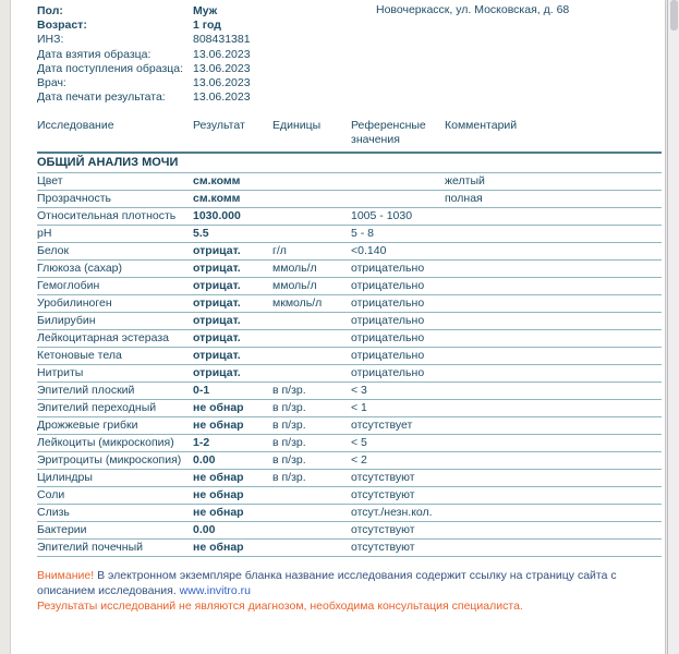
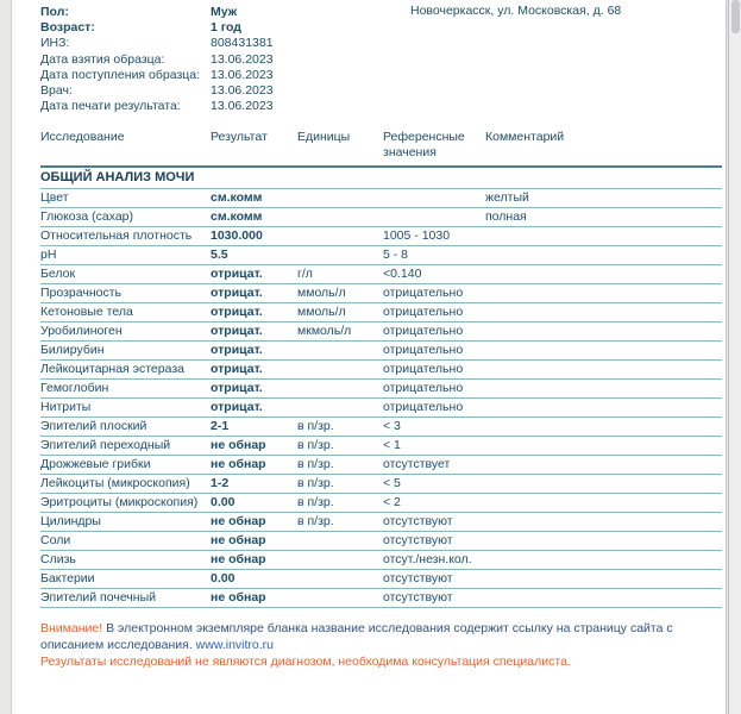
  Пол:
  Муж
  Возраст:
  1 год
  ИНЗ:
  808431381
  Дата взятия образца:
  13.06.2023
  Дата поступления образца:
  13.06.2023
  Врач:
  13.06.2023
  Дата печати результата:
  13.06.2023
  Новочеркасск, ул. Московская, д. 68
  Исследование	Результат	Единицы	Референсные значения	Комментарий
  ОБЩИЙ АНАЛИЗ МОЧИ
  Цвет	см.комм			желтый
- Прозрачность	см.комм			полная
+ Глюкоза (сахар)	см.комм			полная
  Относительная плотность	1030.000		1005 - 1030
  pH	5.5		5 - 8
  Белок	отрицат.	г/л	<0.140
- Глюкоза (сахар)	отрицат.	ммоль/л	отрицательно
+ Прозрачность	отрицат.	ммоль/л	отрицательно
- Гемоглобин	отрицат.	ммоль/л	отрицательно
+ Кетоновые тела	отрицат.	ммоль/л	отрицательно
  Уробилиноген	отрицат.	мкмоль/л	отрицательно
  Билирубин	отрицат.		отрицательно
  Лейкоцитарная эстераза	отрицат.		отрицательно
- Кетоновые тела	отрицат.		отрицательно
+ Гемоглобин	отрицат.		отрицательно
  Нитриты	отрицат.		отрицательно
- Эпителий плоский	0-1	в п/зр.	< 3
+ Эпителий плоский	2-1	в п/зр.	< 3
  Эпителий переходный	не обнар	в п/зр.	< 1
  Дрожжевые грибки	не обнар	в п/зр.	отсутствует
  Лейкоциты (микроскопия)	1-2	в п/зр.	< 5
  Эритроциты (микроскопия)	0.00	в п/зр.	< 2
  Цилиндры	не обнар	в п/зр.	отсутствуют
  Соли	не обнар		отсутствуют
  Слизь	не обнар		отсут./незн.кол.
  Бактерии	0.00		отсутствуют
  Эпителий почечный	не обнар		отсутствуют
  Внимание! В электронном экземпляре бланка название исследования содержит ссылку на страницу сайта с описанием исследования. www.invitro.ru
  Результаты исследований не являются диагнозом, необходима консультация специалиста.
